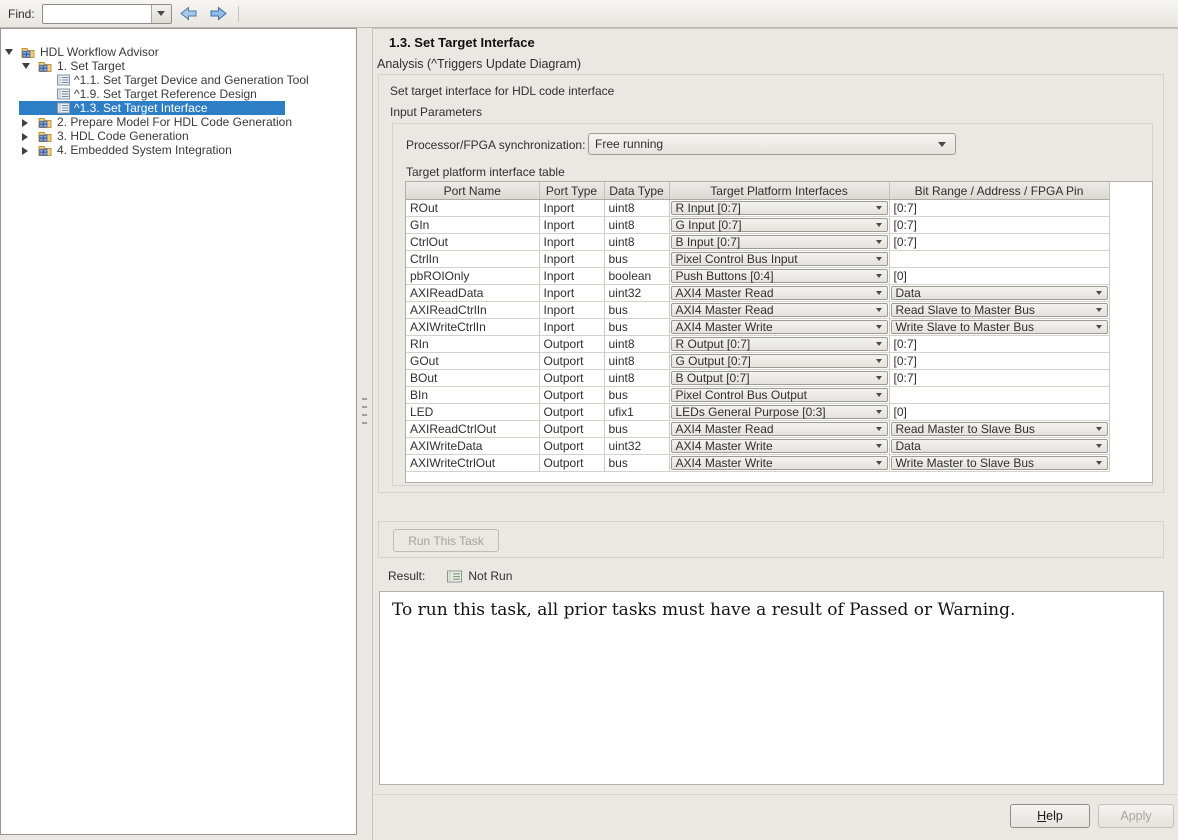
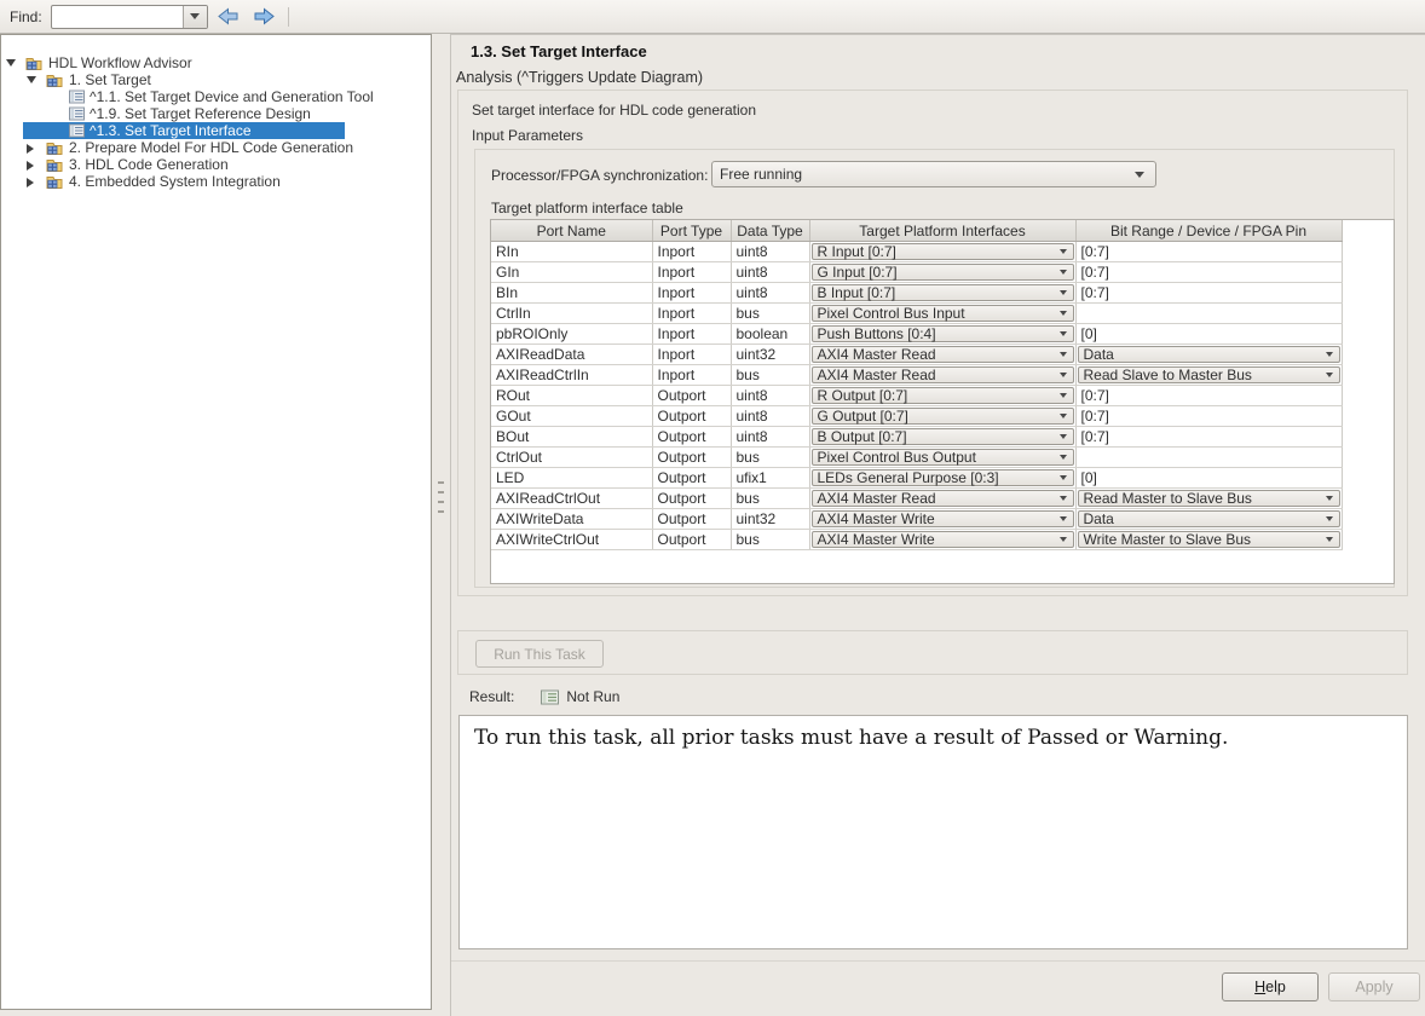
  Find:
  HDL Workflow Advisor
  1. Set Target
  ^1.1. Set Target Device and Generation Tool
  ^1.9. Set Target Reference Design
  ^1.3. Set Target Interface
  2. Prepare Model For HDL Code Generation
  3. HDL Code Generation
  4. Embedded System Integration
  1.3. Set Target Interface
  Analysis (^Triggers Update Diagram)
- Set target interface for HDL code interface
+ Set target interface for HDL code generation
  Input Parameters
  Processor/FPGA synchronization:
  Free running
  Target platform interface table
- Port Name	Port Type	Data Type	Target Platform Interfaces	Bit Range / Address / FPGA Pin
+ Port Name	Port Type	Data Type	Target Platform Interfaces	Bit Range / Device / FPGA Pin
- ROut	Inport	uint8	R Input [0:7]	[0:7]
+ RIn	Inport	uint8	R Input [0:7]	[0:7]
  GIn	Inport	uint8	G Input [0:7]	[0:7]
- CtrlOut	Inport	uint8	B Input [0:7]	[0:7]
+ BIn	Inport	uint8	B Input [0:7]	[0:7]
  CtrlIn	Inport	bus	Pixel Control Bus Input
  pbROIOnly	Inport	boolean	Push Buttons [0:4]	[0]
  AXIReadData	Inport	uint32	AXI4 Master Read	Data
  AXIReadCtrlIn	Inport	bus	AXI4 Master Read	Read Slave to Master Bus
- AXIWriteCtrlIn	Inport	bus	AXI4 Master Write	Write Slave to Master Bus
- RIn	Outport	uint8	R Output [0:7]	[0:7]
+ ROut	Outport	uint8	R Output [0:7]	[0:7]
  GOut	Outport	uint8	G Output [0:7]	[0:7]
  BOut	Outport	uint8	B Output [0:7]	[0:7]
- BIn	Outport	bus	Pixel Control Bus Output
+ CtrlOut	Outport	bus	Pixel Control Bus Output
  LED	Outport	ufix1	LEDs General Purpose [0:3]	[0]
  AXIReadCtrlOut	Outport	bus	AXI4 Master Read	Read Master to Slave Bus
  AXIWriteData	Outport	uint32	AXI4 Master Write	Data
  AXIWriteCtrlOut	Outport	bus	AXI4 Master Write	Write Master to Slave Bus
  Run This Task
  Result:
  Not Run
  To run this task, all prior tasks must have a result of Passed or Warning.
  Help
  Apply
